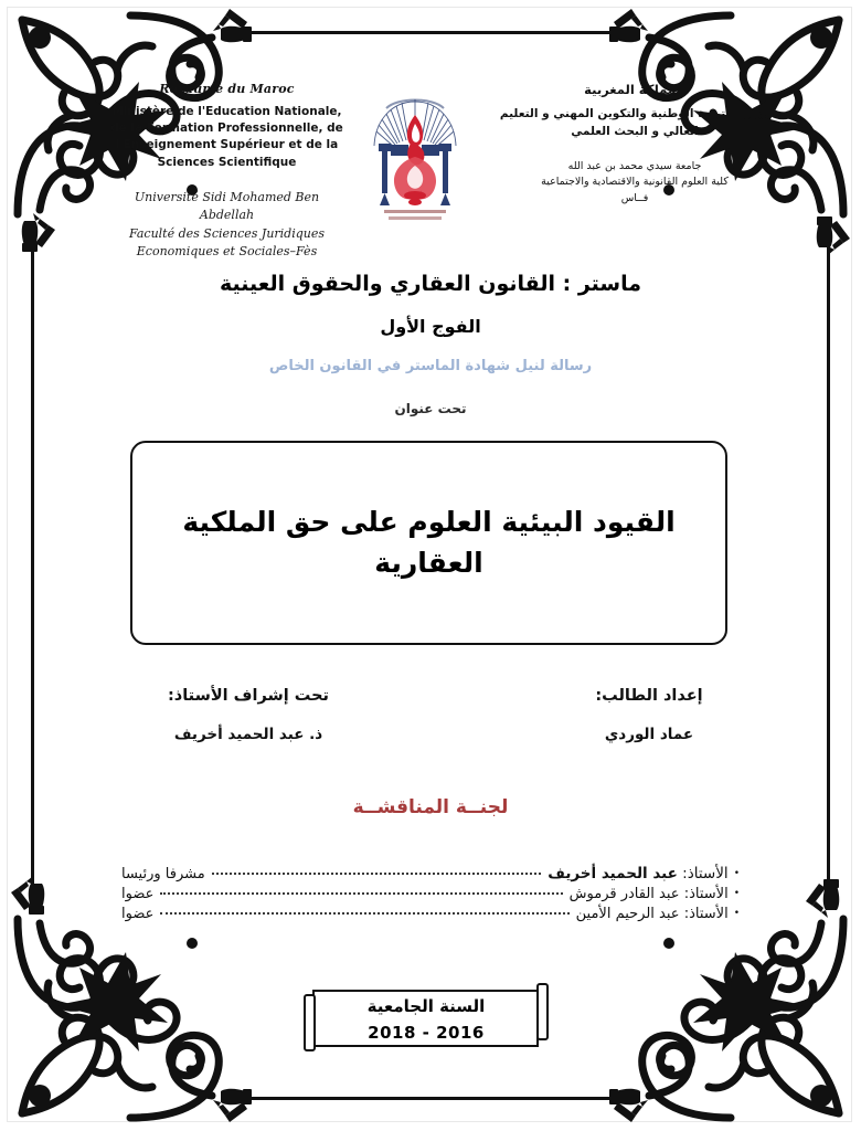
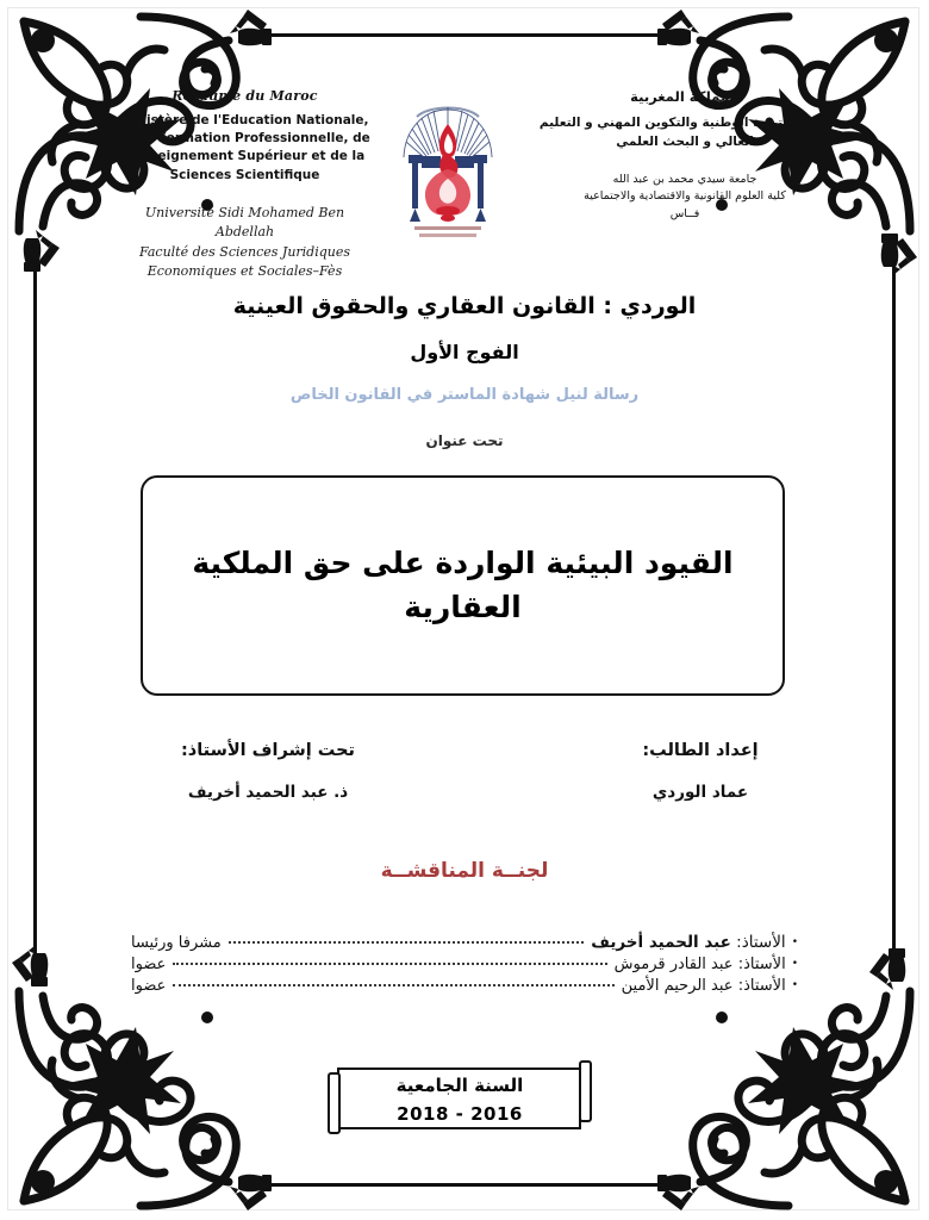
  Royaume du Maroc
  Ministère de l'Education Nationale, de la Formation Professionnelle, de l'Enseignement Supérieur et de la Sciences Scientifique
  Université Sidi Mohamed Ben Abdellah
  Faculté des Sciences Juridiques Economiques et Sociales–Fès
  المملكة المغربية
  ارلتربية الوطنية والتكوين المهني و التعليم العالي و البحث العلمي
  جامعة سيدي محمد بن عبد الله
  كلية العلوم القانونية والاقتصادية والاجتماعية
  فــاس
- ماستر : القانون العقاري والحقوق العينية
+ الوردي : القانون العقاري والحقوق العينية
  الفوج الأول
  رسالة لنيل شهادة الماستر في القانون الخاص
  تحت عنوان
- القيود البيئية العلوم على حق الملكية العقارية
+ القيود البيئية الواردة على حق الملكية العقارية
  إعداد الطالب:
  عماد الوردي
  تحت إشراف الأستاذ:
  ذ. عبد الحميد أخريف
  لجنــة المناقشــة
  •
  الأستاذ: عبد الحميد أخريف
  مشرفا ورئيسا
  •
  الأستاذ: عبد القادر قرموش
  عضوا
  •
  الأستاذ: عبد الرحيم الأمين
  عضوا
  السنة الجامعية
  2018 - 2016
